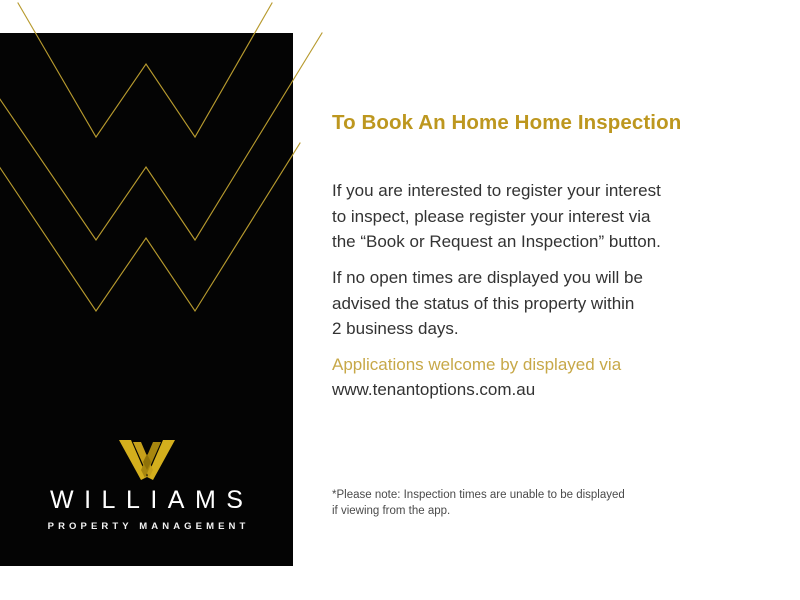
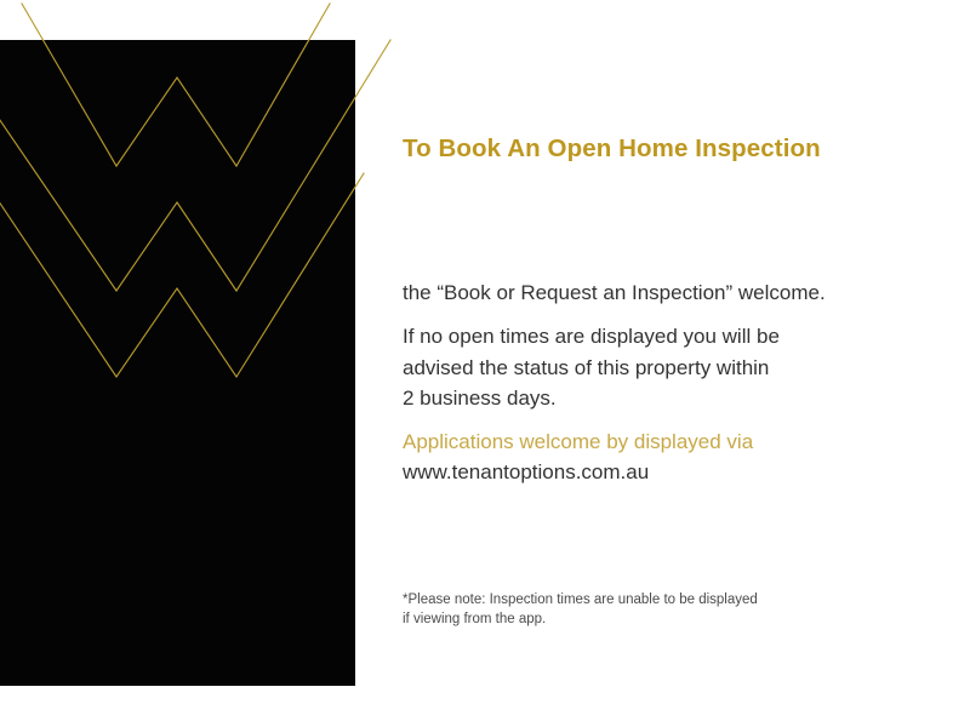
- WILLIAMS
- PROPERTY MANAGEMENT
- To Book An Home Home Inspection
+ To Book An Open Home Inspection
- If you are interested to register your interest
- to inspect, please register your interest via
- the “Book or Request an Inspection” button.
+ the “Book or Request an Inspection” welcome.
  If no open times are displayed you will be
  advised the status of this property within
  2 business days.
  Applications welcome by displayed via
  www.tenantoptions.com.au
  *Please note: Inspection times are unable to be displayed
  if viewing from the app.
